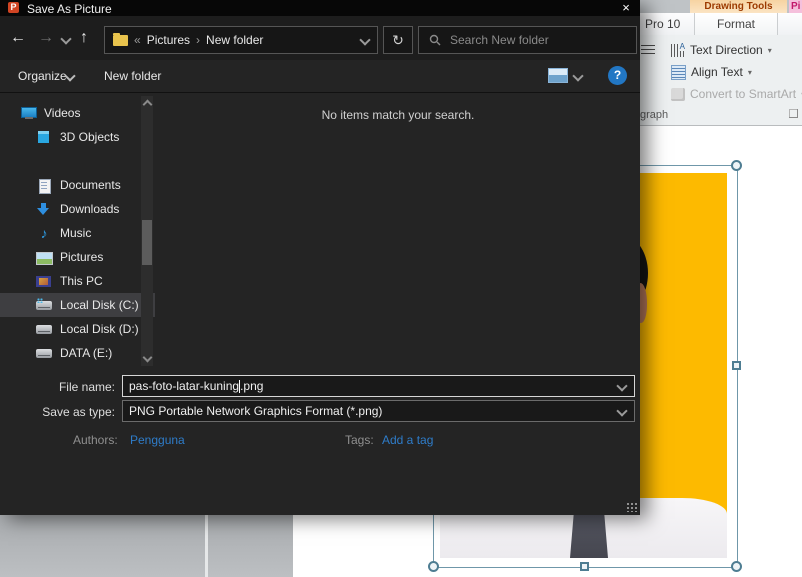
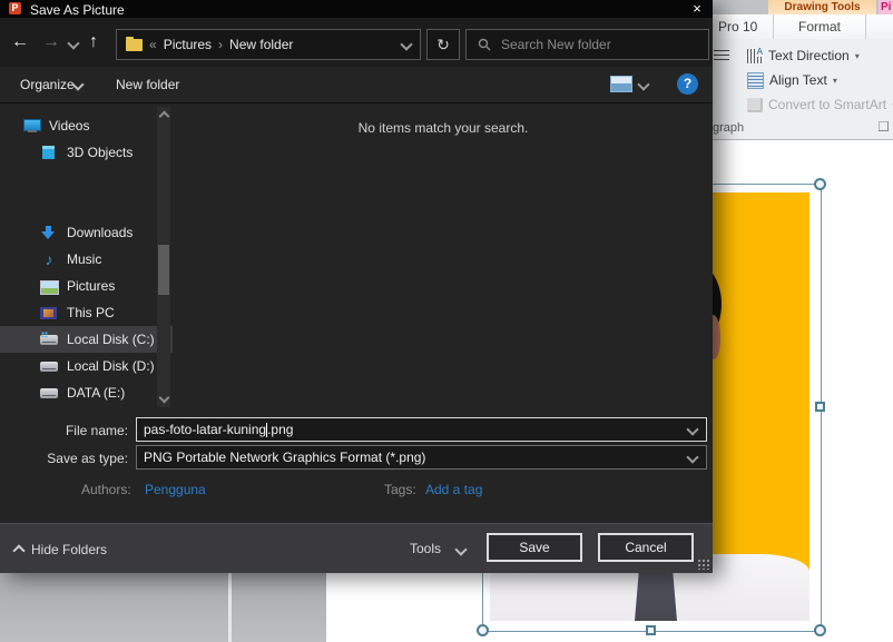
  Drawing Tools
  Pi
  Pro 10
  Format
  Text Direction
  ▾
  Align Text
  ▾
  Convert to SmartArt
  graph
  P
  Save As Picture
  ×
  ←
  →
  ↑
  «
  Pictures
  ›
  New folder
  ↻
  Search New folder
  Organize
  New folder
  ?
  Videos
  3D Objects
- Documents
  Downloads
  ♪
  Music
  Pictures
  This PC
  Local Disk (C:)
  Local Disk (D:)
  DATA (E:)
  No items match your search.
  File name:
  pas-foto-latar-kuning.png
  Save as type:
  PNG Portable Network Graphics Format (*.png)
  Authors:
  Pengguna
  Tags:
  Add a tag
+ Hide Folders
+ Tools
+ Save
+ Cancel
